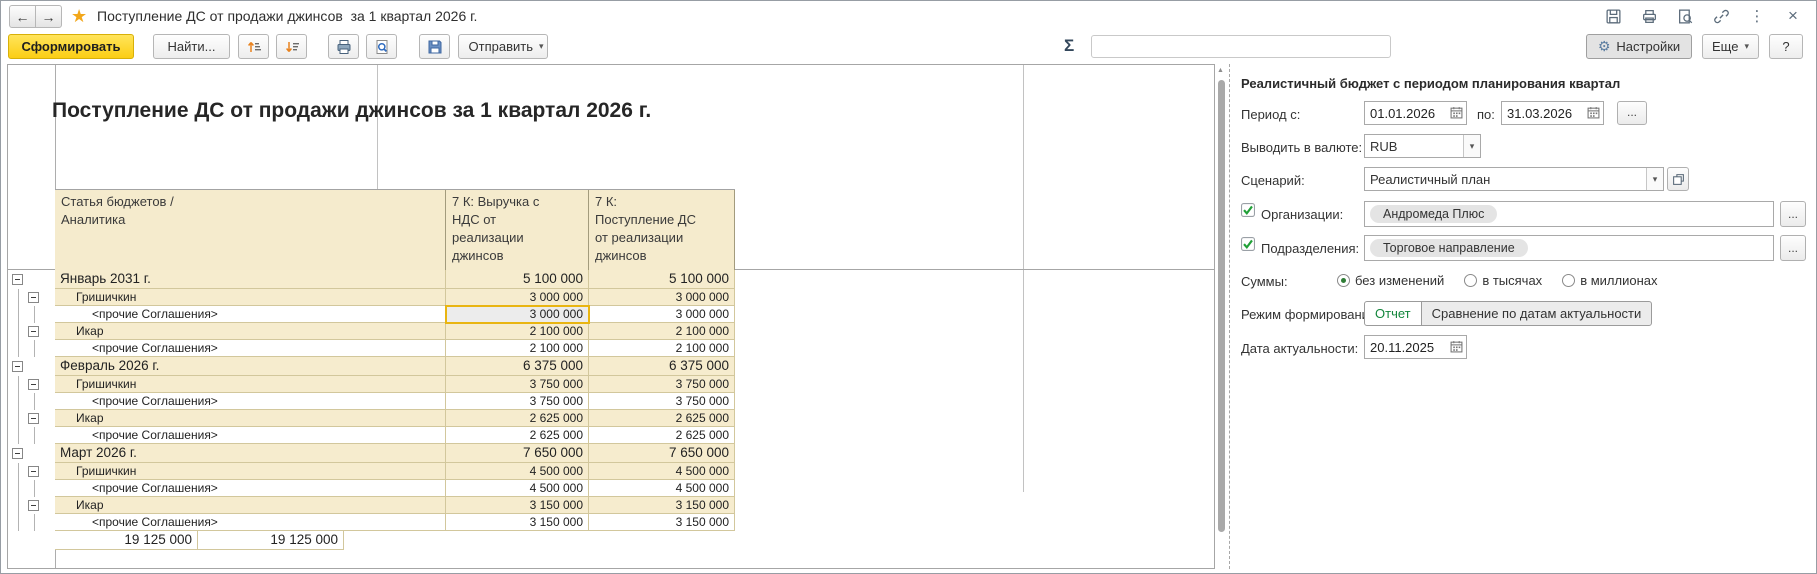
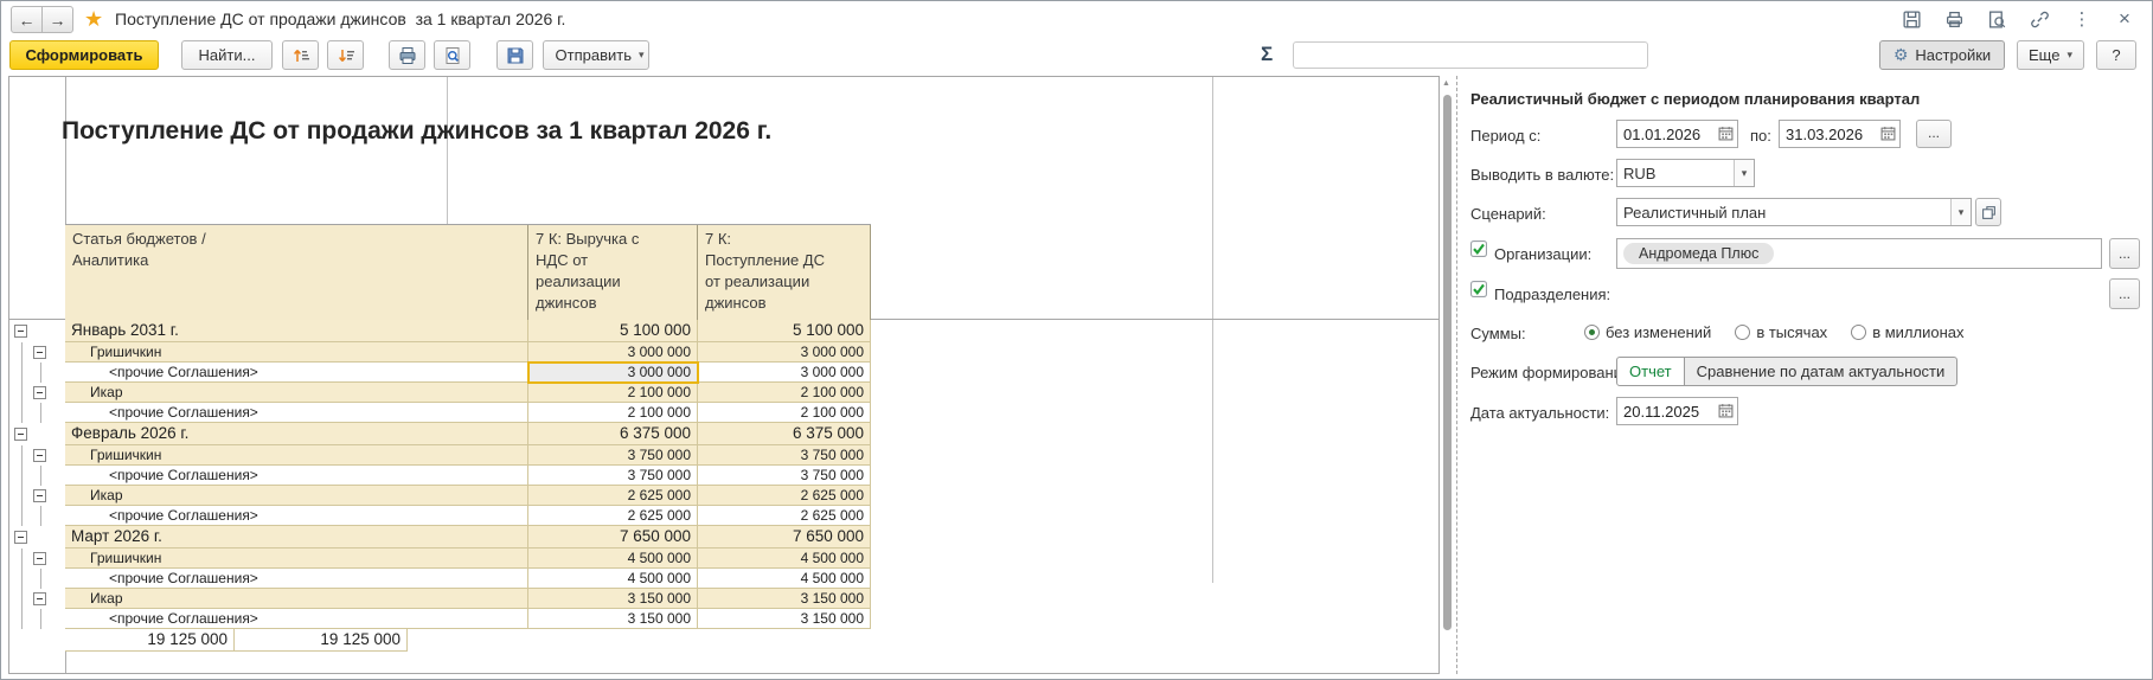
  ←
  →
  ★
  Поступление ДС от продажи джинсов за 1 квартал 2026 г.
  ⋮
  ×
  Сформировать
  Найти...
  Отправить
  ▾
  Σ
  ⚙
  Настройки
  Еще
  ▾
  ?
  Поступление ДС от продажи джинсов за 1 квартал 2026 г.
  Статья бюджетов /
  Аналитика
  7 К: Выручка с
  НДС от
  реализации
  джинсов
  7 К:
  Поступление ДС
  от реализации
  джинсов
  Январь 2031 г.
  5 100 000
  5 100 000
  Гришичкин
  3 000 000
  3 000 000
  <прочие Соглашения>
  3 000 000
  3 000 000
  Икар
  2 100 000
  2 100 000
  <прочие Соглашения>
  2 100 000
  2 100 000
  Февраль 2026 г.
  6 375 000
  6 375 000
  Гришичкин
  3 750 000
  3 750 000
  <прочие Соглашения>
  3 750 000
  3 750 000
  Икар
  2 625 000
  2 625 000
  <прочие Соглашения>
  2 625 000
  2 625 000
  Март 2026 г.
  7 650 000
  7 650 000
  Гришичкин
  4 500 000
  4 500 000
  <прочие Соглашения>
  4 500 000
  4 500 000
  Икар
  3 150 000
  3 150 000
  <прочие Соглашения>
  3 150 000
  3 150 000
  19 125 000
  19 125 000
  Реалистичный бюджет с периодом планирования квартал
  Период с:
  01.01.2026
  по:
  31.03.2026
  ...
  Выводить в валюте:
  RUB
  ▾
  Сценарий:
  Реалистичный план
  ▾
  Организации:
  Андромеда Плюс
  ...
  Подразделения:
- Торговое направление
  ...
  Суммы:
  без изменений
  в тысячах
  в миллионах
  Режим формирован
  Отчет
  Сравнение по датам актуальности
  Дата актуальности:
  20.11.2025
